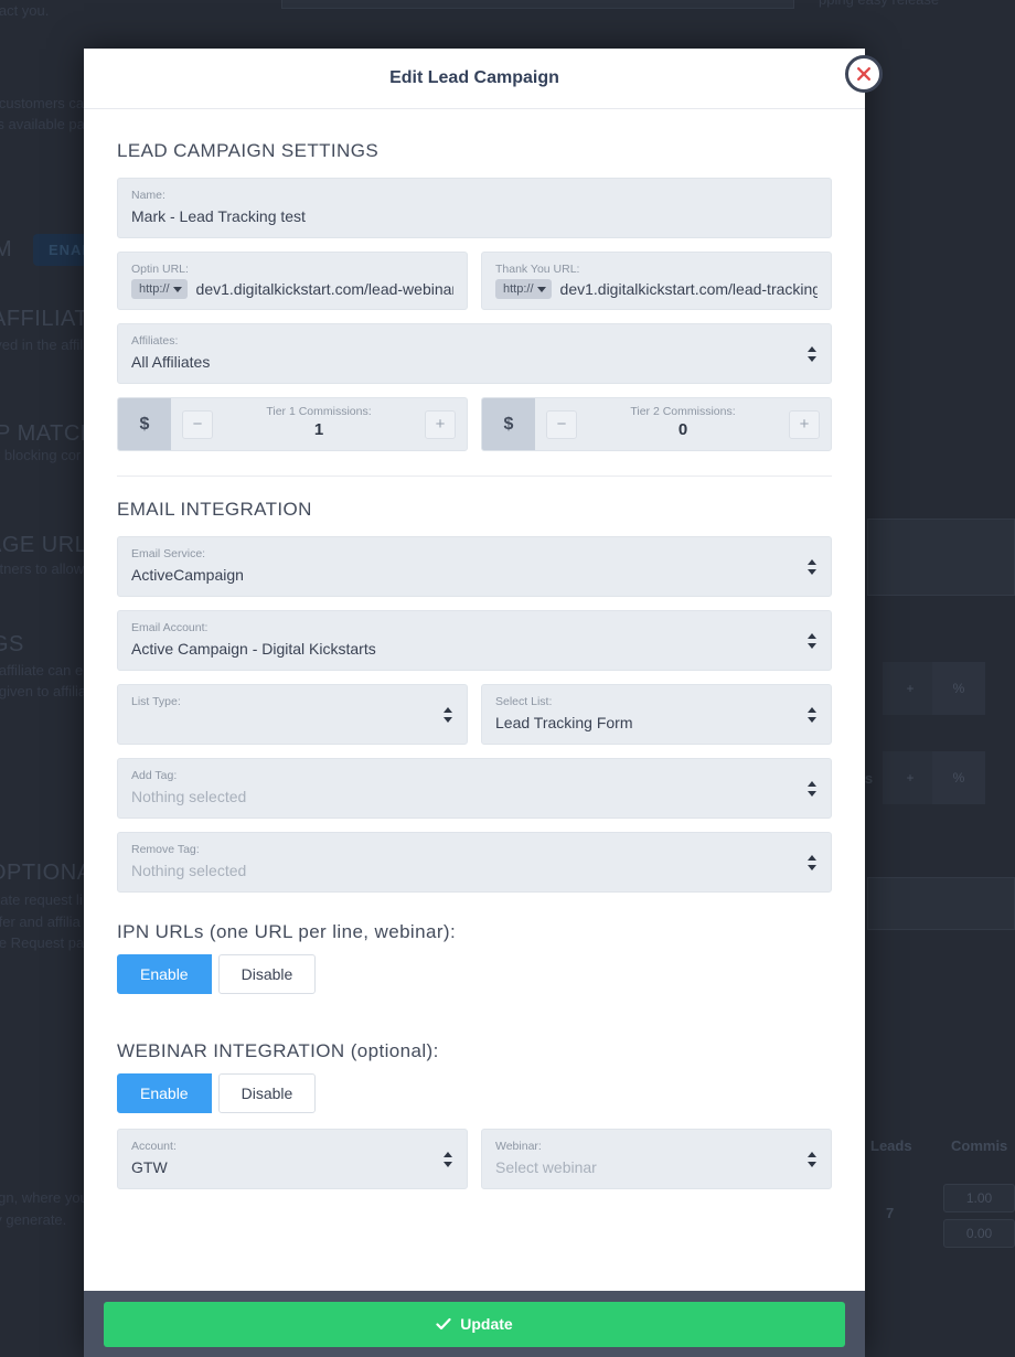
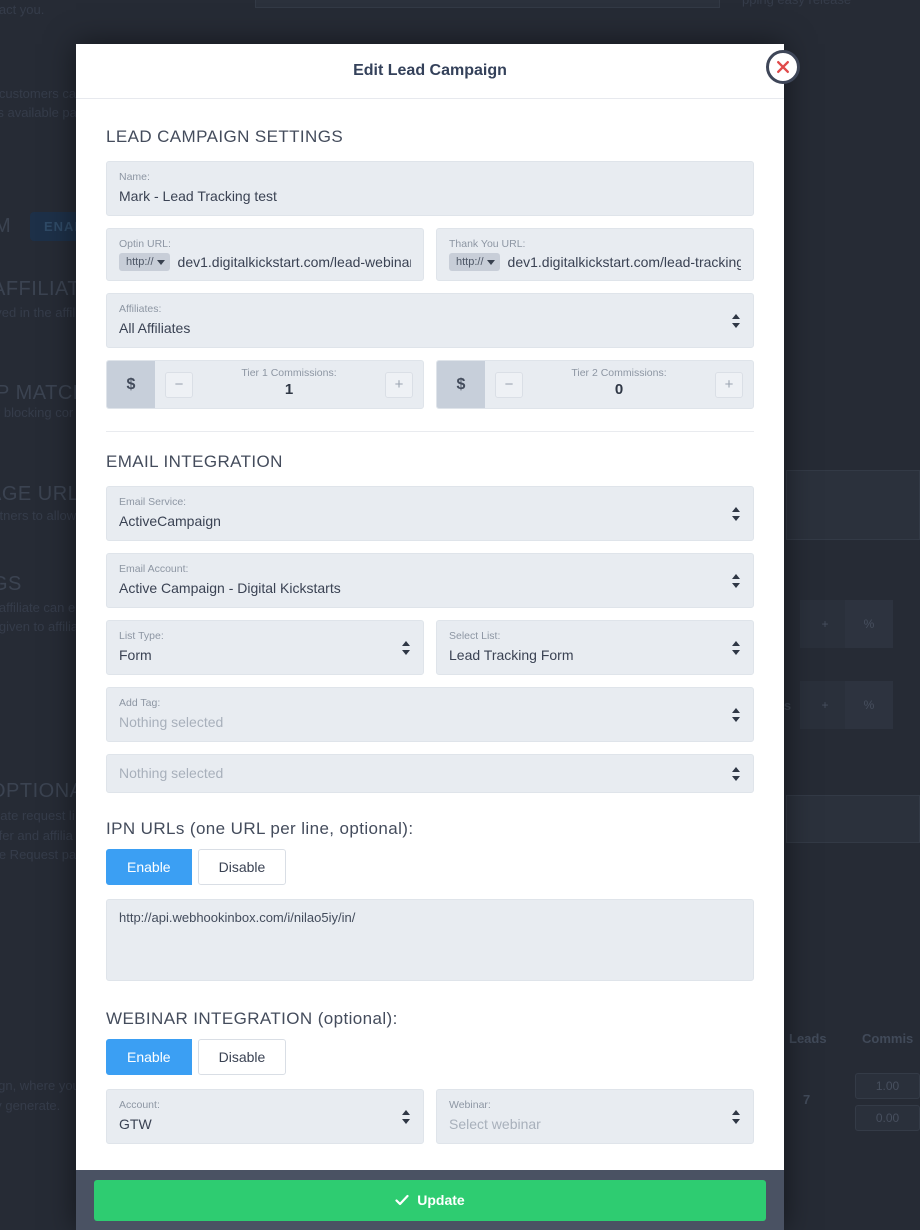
  customers ca
  s available pa
  M
  FFILIAT
  ed in the affil
  P MATC
  blocking cor
  GE URL
  tners to allow
  GS
  affiliate can e
  given to affilia
  ate request li
  fer and affilia
  e Request pa
  gn, where yo
  generate.
  +
  %
  +
  %
  Leads
  Commis
  7
  1.00
  0.00
  Edit Lead Campaign
  LEAD CAMPAIGN SETTINGS
  Name:
  Mark - Lead Tracking test
  Optin URL:
  http://
  dev1.digitalkickstart.com/lead-webina
  Thank You URL:
  http://
  dev1.digitalkickstart.com/lead-tracking
  Affiliates:
  All Affiliates
  $
  −
  Tier 1 Commissions:
  1
  +
  $
  −
  Tier 2 Commissions:
  0
  +
  EMAIL INTEGRATION
  Email Service:
  ActiveCampaign
  Email Account:
  Active Campaign - Digital Kickstarts
  List Type:
+ Form
  Select List:
  Lead Tracking Form
  Add Tag:
  Nothing selected
- Remove Tag:
  Nothing selected
- IPN URLs (one URL per line, webinar):
+ IPN URLs (one URL per line, optional):
  Enable
  Disable
+ http://api.webhookinbox.com/i/nilao5iy/in/
  WEBINAR INTEGRATION (optional):
  Enable
  Disable
  Account:
  GTW
  Webinar:
  Select webinar
  Update
